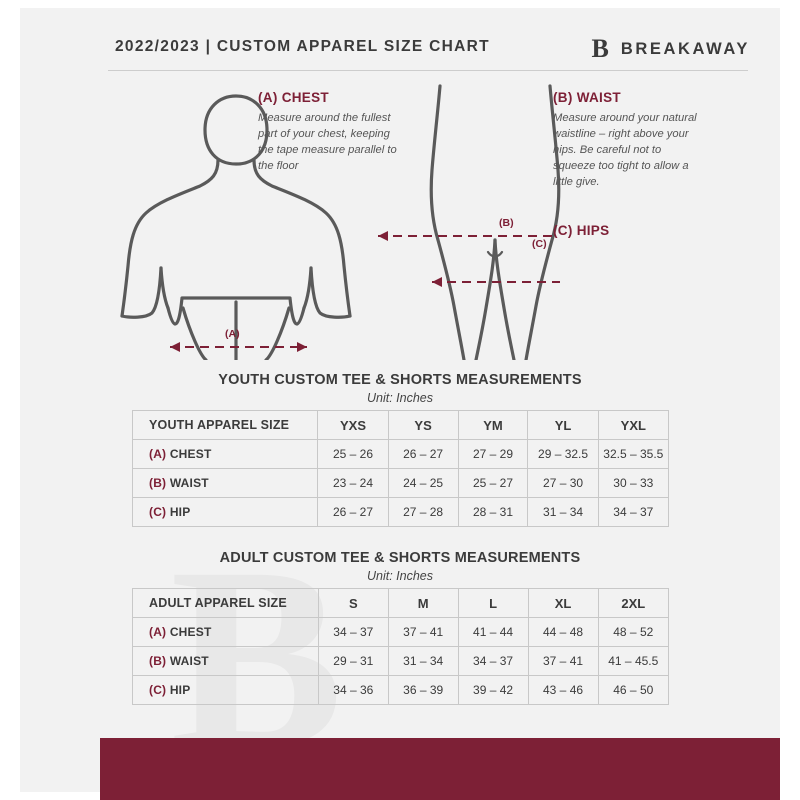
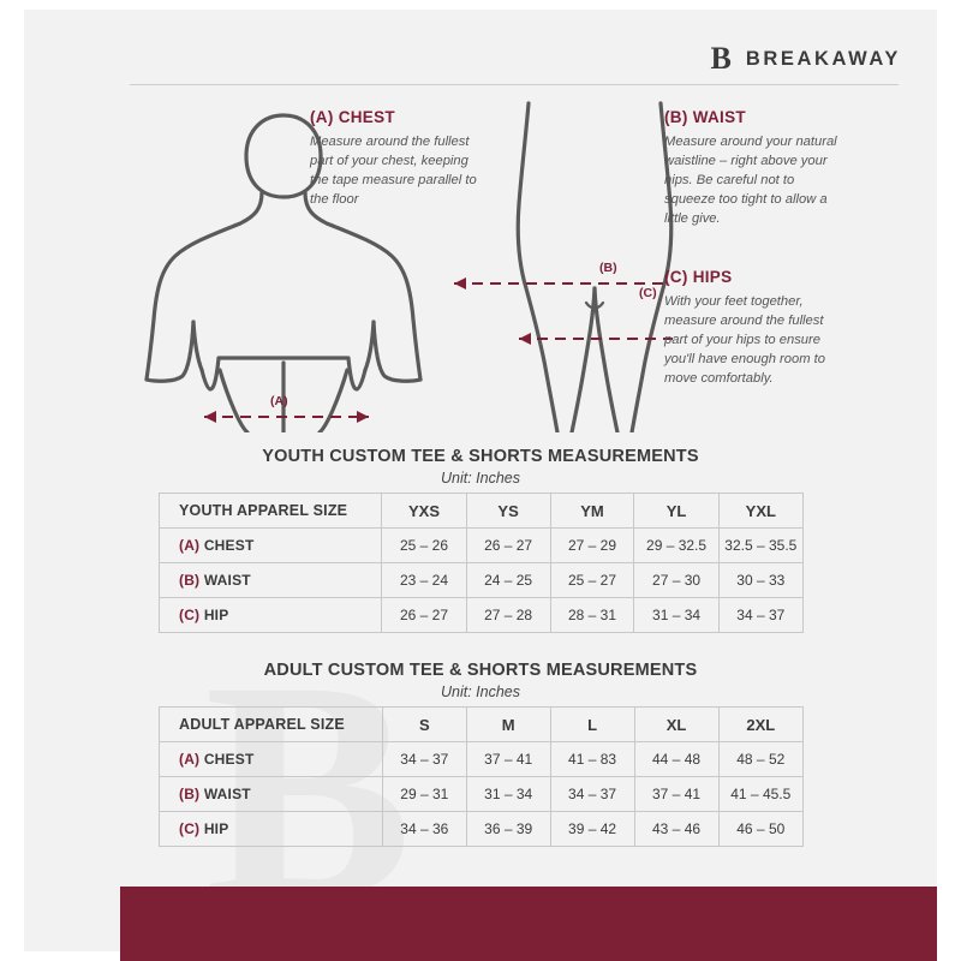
  B
- 2022/2023 | CUSTOM APPAREL SIZE CHART
  B
  BREAKAWAY
  (A)
  (B)
  (C)
  (A) CHEST
  Measure around the fullest part of your chest, keeping the tape measure parallel to the floor
  (B) WAIST
  Measure around your natural waistline – right above your hips. Be careful not to squeeze too tight to allow a little give.
  (C) HIPS
+ With your feet together, measure around the fullest part of your hips to ensure you'll have enough room to move comfortably.
  YOUTH CUSTOM TEE & SHORTS MEASUREMENTS
  Unit: Inches
  YOUTH APPAREL SIZE	YXS	YS	YM	YL	YXL
  (A) CHEST	25 – 26	26 – 27	27 – 29	29 – 32.5	32.5 – 35.5
  (B) WAIST	23 – 24	24 – 25	25 – 27	27 – 30	30 – 33
  (C) HIP	26 – 27	27 – 28	28 – 31	31 – 34	34 – 37
  ADULT CUSTOM TEE & SHORTS MEASUREMENTS
  Unit: Inches
  ADULT APPAREL SIZE	S	M	L	XL	2XL
- (A) CHEST	34 – 37	37 – 41	41 – 44	44 – 48	48 – 52
+ (A) CHEST	34 – 37	37 – 41	41 – 83	44 – 48	48 – 52
  (B) WAIST	29 – 31	31 – 34	34 – 37	37 – 41	41 – 45.5
  (C) HIP	34 – 36	36 – 39	39 – 42	43 – 46	46 – 50
